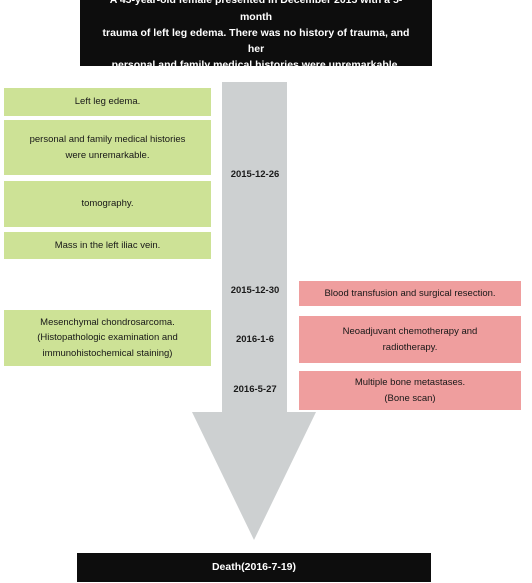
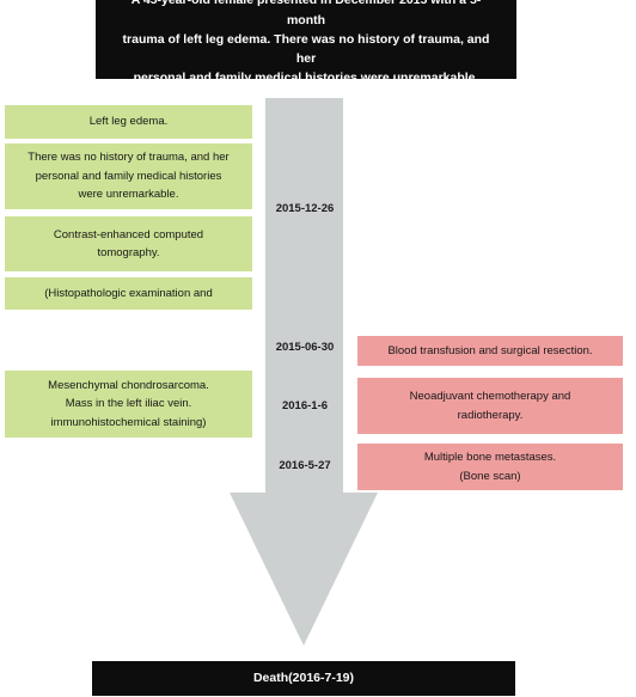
  A 45-year-old female presented in December 2015 with a 5-month
  trauma of left leg edema. There was no history of trauma, and her
  personal and family medical histories were unremarkable.
  2015-12-26
- 2015-12-30
+ 2015-06-30
  2016-1-6
  2016-5-27
  Left leg edema.
+ There was no history of trauma, and her
  personal and family medical histories
  were unremarkable.
+ Contrast-enhanced computed
  tomography.
- Mass in the left iliac vein.
+ (Histopathologic examination and
  Mesenchymal chondrosarcoma.
- (Histopathologic examination and
+ Mass in the left iliac vein.
  immunohistochemical staining)
  Blood transfusion and surgical resection.
  Neoadjuvant chemotherapy and
  radiotherapy.
  Multiple bone metastases.
  (Bone scan)
  Death(2016-7-19)
